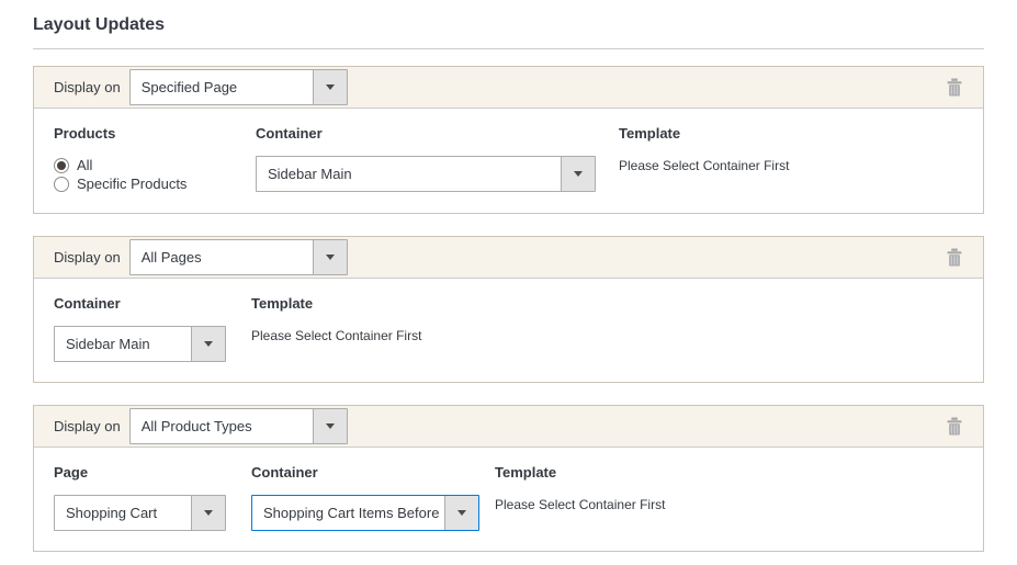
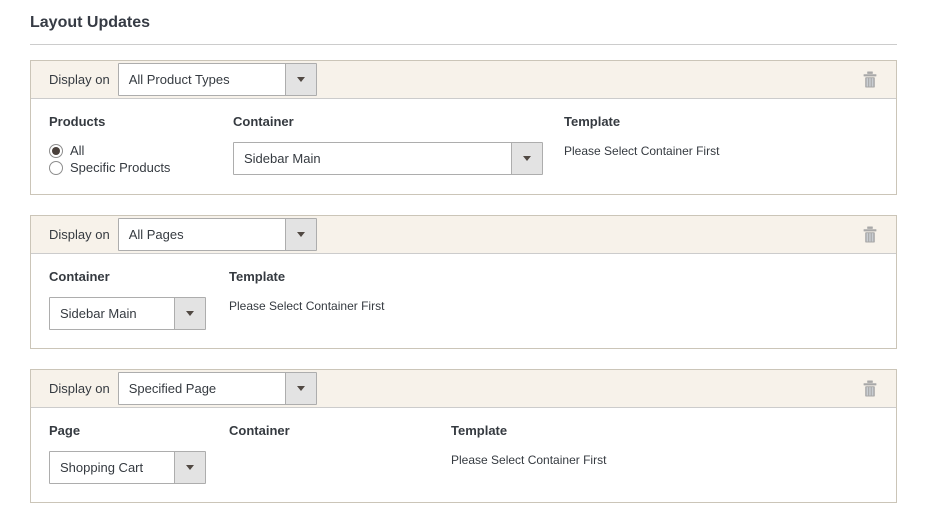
  Layout Updates
  Display on
- Specified Page
+ All Product Types
  Products
  All
  Specific Products
  Container
  Sidebar Main
  Template
  Please Select Container First
  Display on
  All Pages
  Container
  Sidebar Main
  Template
  Please Select Container First
  Display on
- All Product Types
+ Specified Page
  Page
  Shopping Cart
  Container
- Shopping Cart Items Before
  Template
  Please Select Container First
